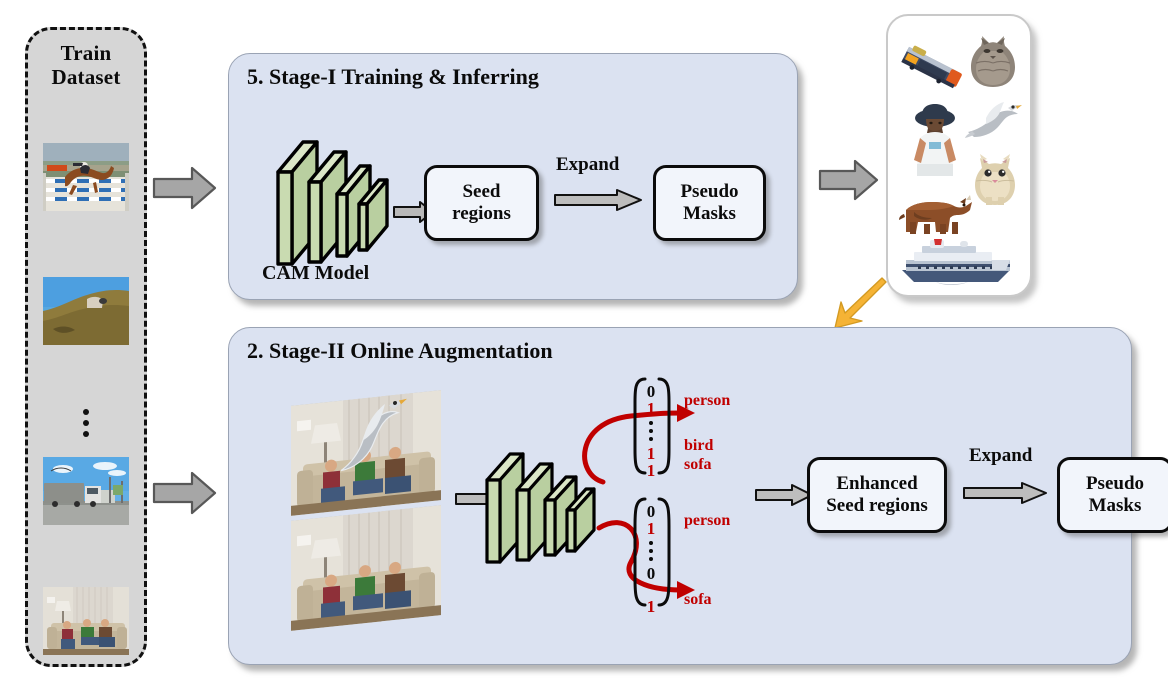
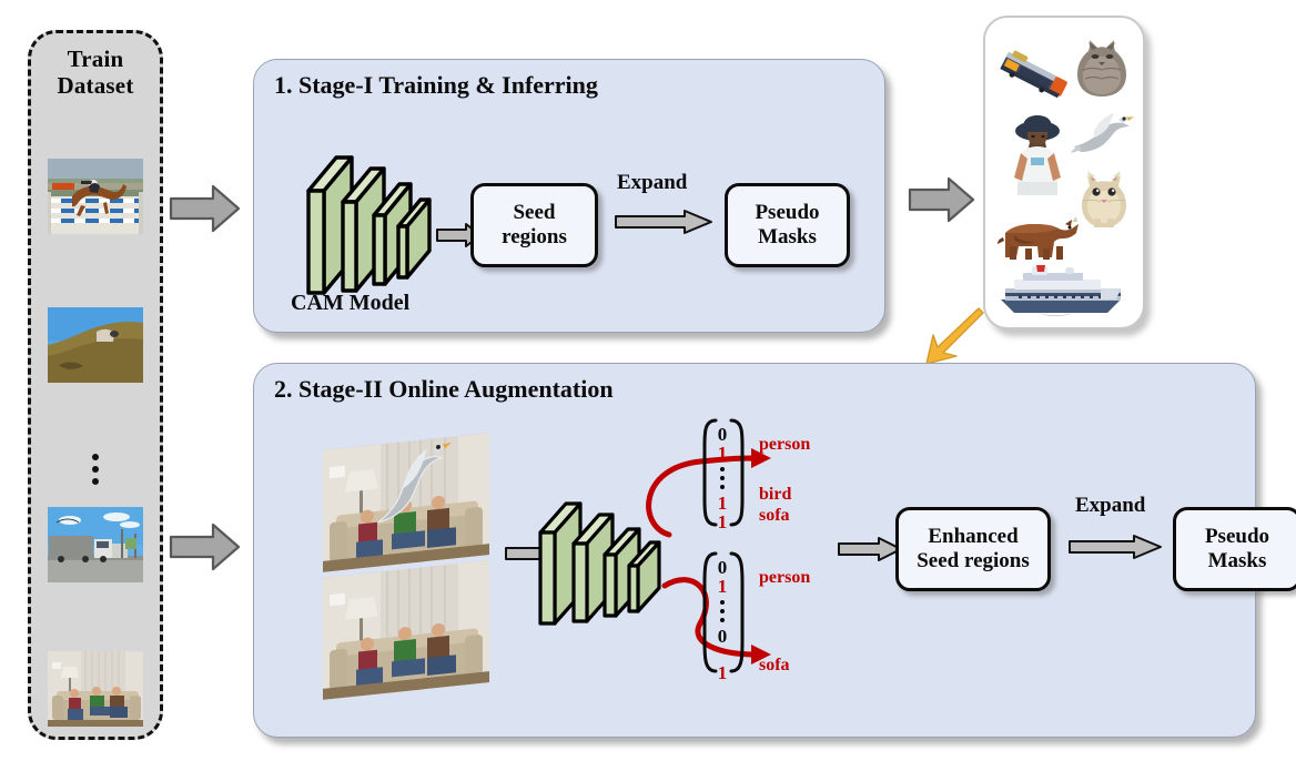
  Train
  Dataset
- 5. Stage-I Training & Inferring
+ 1. Stage-I Training & Inferring
  CAM Model
  Seed
  regions
  Expand
  Pseudo
  Masks
  2. Stage-II Online Augmentation
  0
  1
  1
  1
  person
  bird
  sofa
  0
  1
  0
  1
  person
  sofa
  Enhanced
  Seed regions
  Expand
  Pseudo
  Masks
